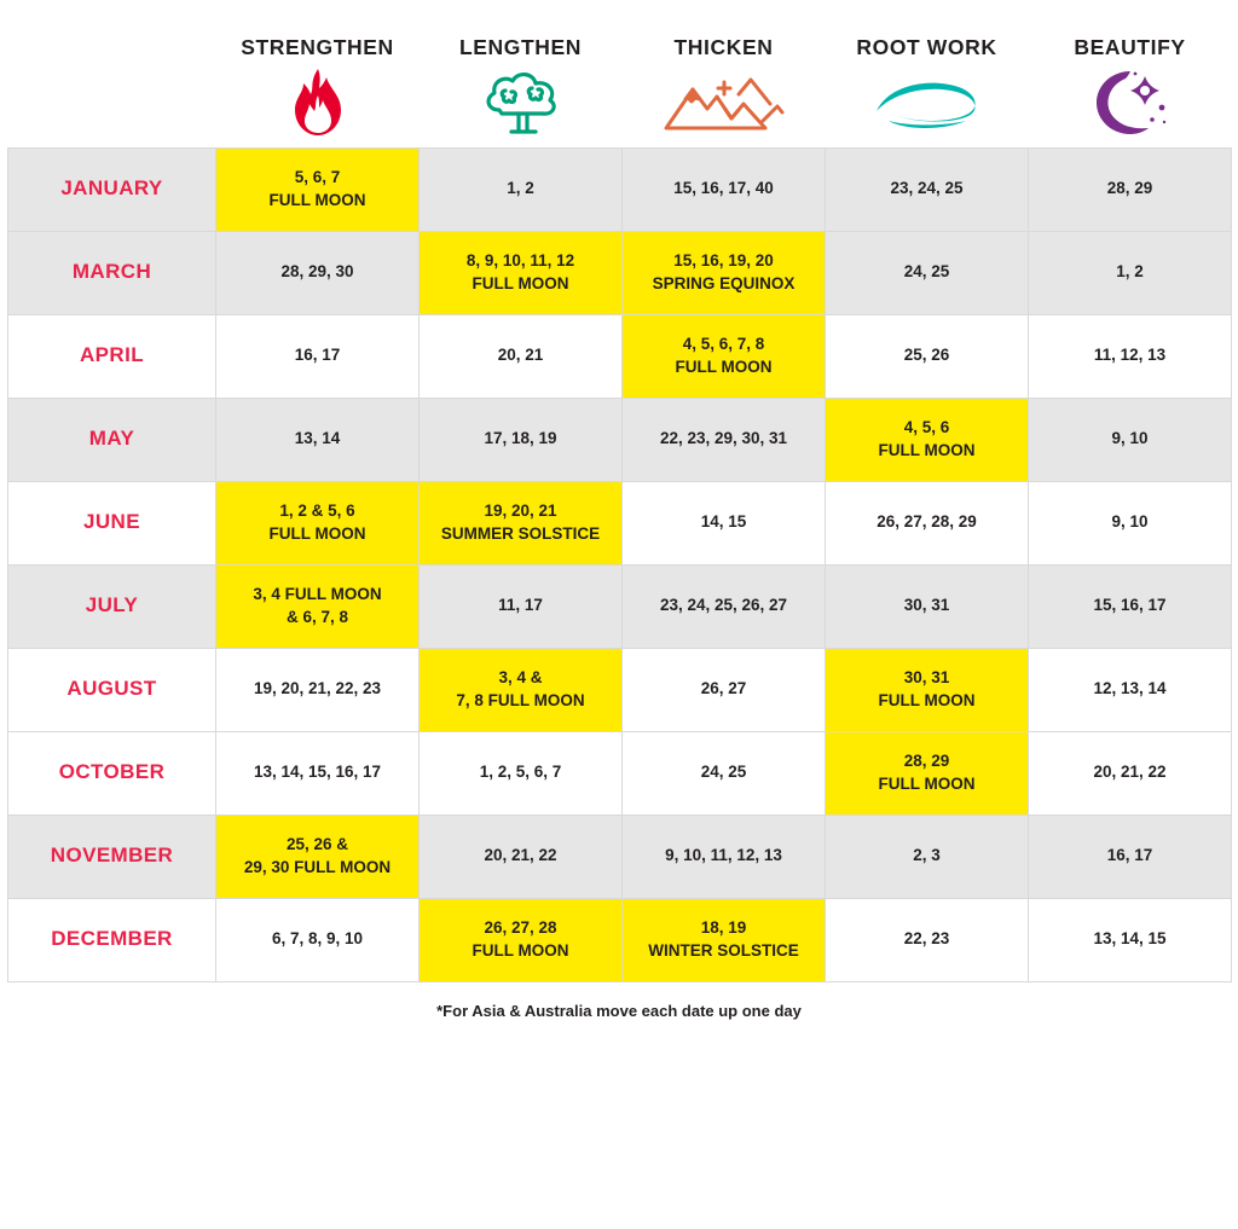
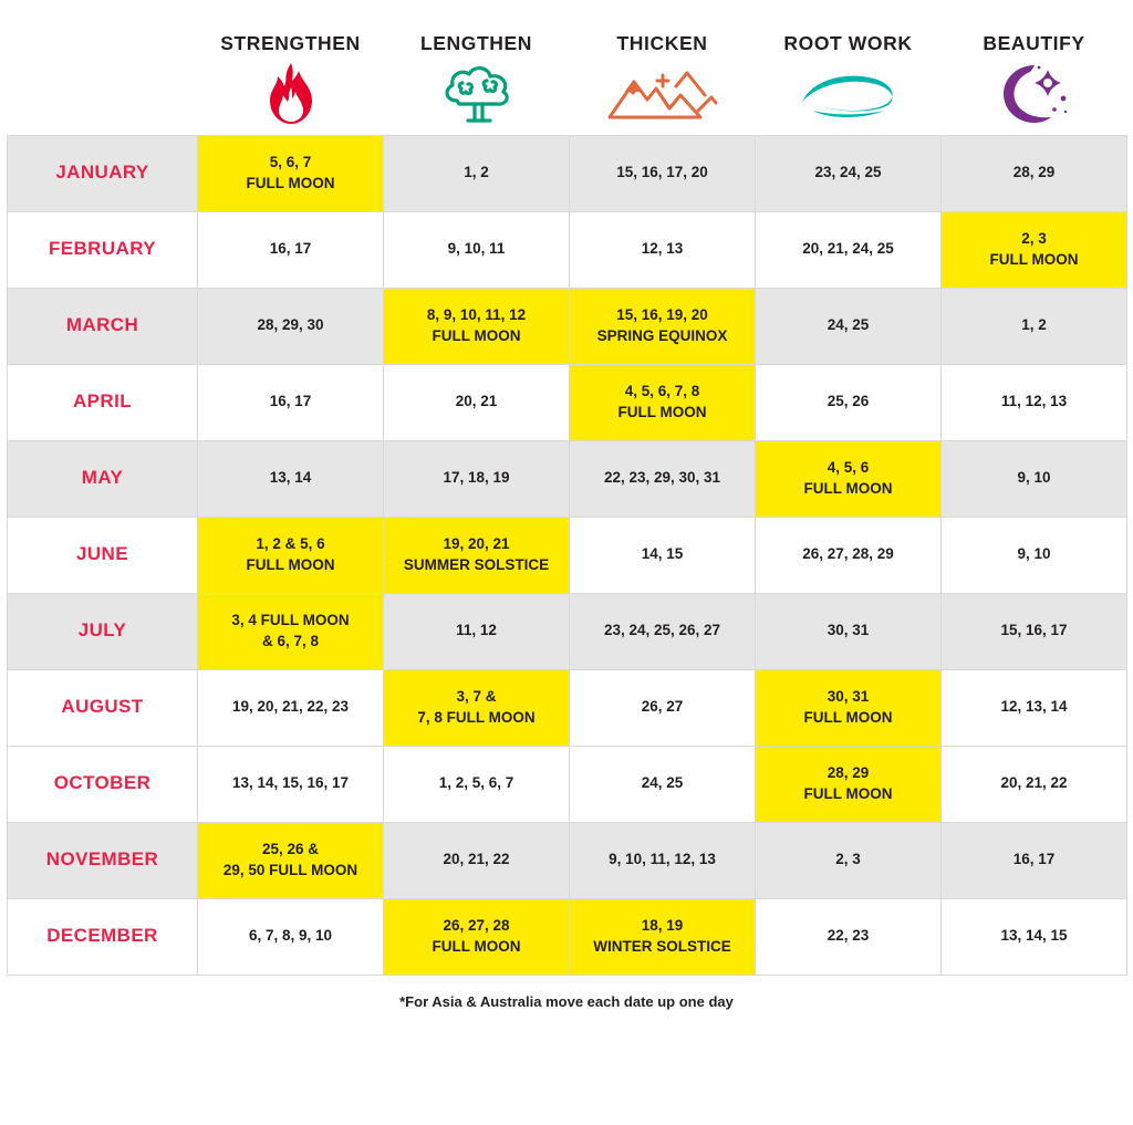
  	STRENGTHEN	LENGTHEN	THICKEN	ROOT WORK	BEAUTIFY
- JANUARY	5, 6, 7 FULL MOON	1, 2	15, 16, 17, 40	23, 24, 25	28, 29
+ JANUARY	5, 6, 7 FULL MOON	1, 2	15, 16, 17, 20	23, 24, 25	28, 29
+ FEBRUARY	16, 17	9, 10, 11	12, 13	20, 21, 24, 25	2, 3 FULL MOON
  MARCH	28, 29, 30	8, 9, 10, 11, 12 FULL MOON	15, 16, 19, 20 SPRING EQUINOX	24, 25	1, 2
  APRIL	16, 17	20, 21	4, 5, 6, 7, 8 FULL MOON	25, 26	11, 12, 13
  MAY	13, 14	17, 18, 19	22, 23, 29, 30, 31	4, 5, 6 FULL MOON	9, 10
  JUNE	1, 2 & 5, 6 FULL MOON	19, 20, 21 SUMMER SOLSTICE	14, 15	26, 27, 28, 29	9, 10
- JULY	3, 4 FULL MOON & 6, 7, 8	11, 17	23, 24, 25, 26, 27	30, 31	15, 16, 17
+ JULY	3, 4 FULL MOON & 6, 7, 8	11, 12	23, 24, 25, 26, 27	30, 31	15, 16, 17
- AUGUST	19, 20, 21, 22, 23	3, 4 & 7, 8 FULL MOON	26, 27	30, 31 FULL MOON	12, 13, 14
+ AUGUST	19, 20, 21, 22, 23	3, 7 & 7, 8 FULL MOON	26, 27	30, 31 FULL MOON	12, 13, 14
  OCTOBER	13, 14, 15, 16, 17	1, 2, 5, 6, 7	24, 25	28, 29 FULL MOON	20, 21, 22
- NOVEMBER	25, 26 & 29, 30 FULL MOON	20, 21, 22	9, 10, 11, 12, 13	2, 3	16, 17
+ NOVEMBER	25, 26 & 29, 50 FULL MOON	20, 21, 22	9, 10, 11, 12, 13	2, 3	16, 17
  DECEMBER	6, 7, 8, 9, 10	26, 27, 28 FULL MOON	18, 19 WINTER SOLSTICE	22, 23	13, 14, 15
  *For Asia & Australia move each date up one day
